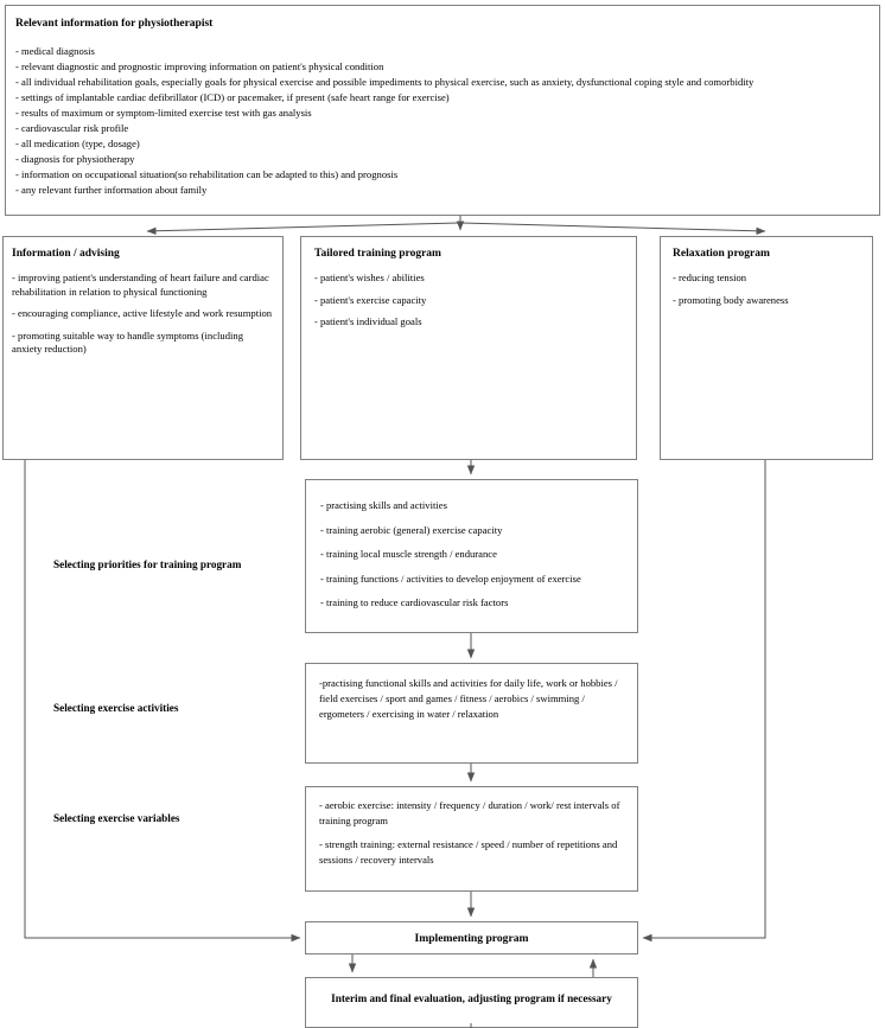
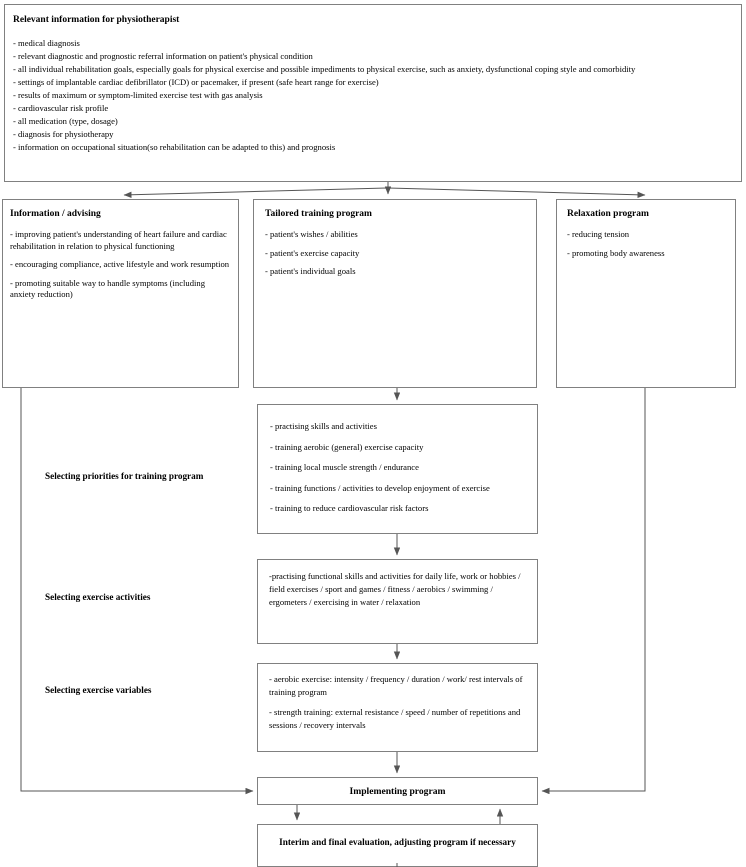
  Relevant information for physiotherapist
  - medical diagnosis
- - relevant diagnostic and prognostic improving information on patient's physical condition
+ - relevant diagnostic and prognostic referral information on patient's physical condition
  - all individual rehabilitation goals, especially goals for physical exercise and possible impediments to physical exercise, such as anxiety, dysfunctional coping style and comorbidity
  - settings of implantable cardiac defibrillator (ICD) or pacemaker, if present (safe heart range for exercise)
  - results of maximum or symptom-limited exercise test with gas analysis
  - cardiovascular risk profile
  - all medication (type, dosage)
  - diagnosis for physiotherapy
  - information on occupational situation(so rehabilitation can be adapted to this) and prognosis
- - any relevant further information about family
  Information / advising
  - improving patient's understanding of heart failure and cardiac rehabilitation in relation to physical functioning
  - encouraging compliance, active lifestyle and work resumption
  - promoting suitable way to handle symptoms (including anxiety reduction)
  Tailored training program
  - patient's wishes / abilities
  - patient's exercise capacity
  - patient's individual goals
  Relaxation program
  - reducing tension
  - promoting body awareness
  Selecting priorities for training program
  Selecting exercise activities
  Selecting exercise variables
  - practising skills and activities
  - training aerobic (general) exercise capacity
  - training local muscle strength / endurance
  - training functions / activities to develop enjoyment of exercise
  - training to reduce cardiovascular risk factors
  -practising functional skills and activities for daily life, work or hobbies / field exercises / sport and games / fitness / aerobics / swimming / ergometers / exercising in water / relaxation
  - aerobic exercise: intensity / frequency / duration / work/ rest intervals of training program
  - strength training: external resistance / speed / number of repetitions and sessions / recovery intervals
  Implementing program
  Interim and final evaluation, adjusting program if necessary
